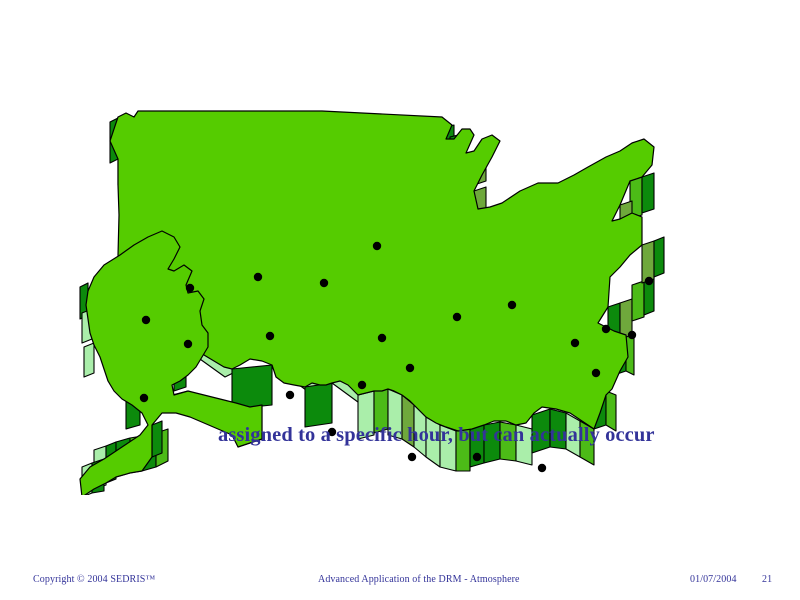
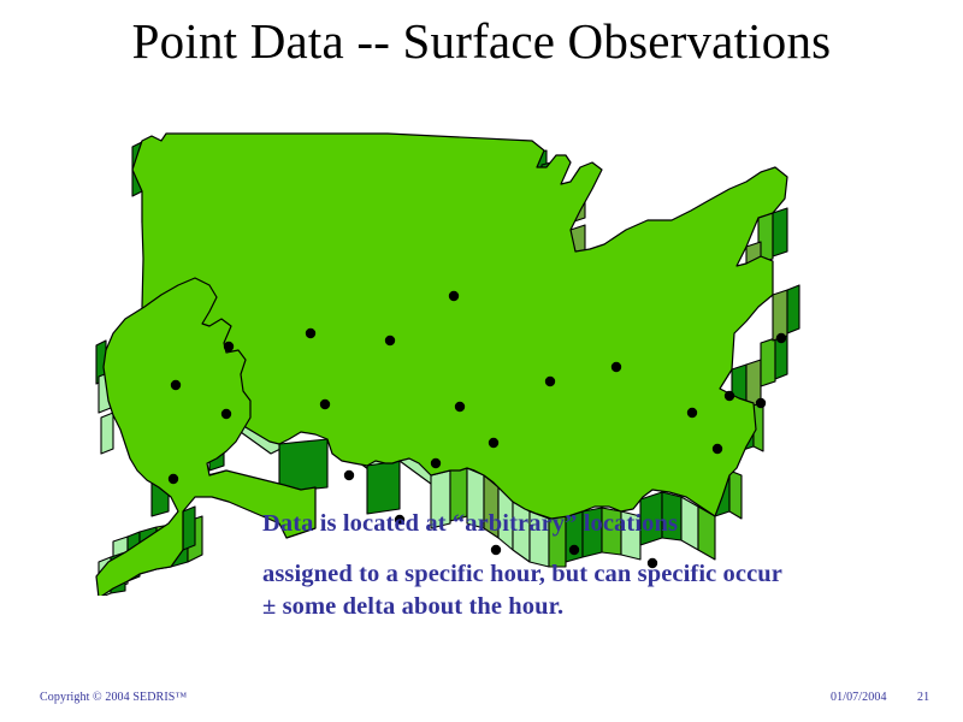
+ Point Data -- Surface Observations
+ Data is located at “arbitrary” locations
- assigned to a specific hour, but can actually occur
+ assigned to a specific hour, but can specific occur
+ ± some delta about the hour.
  Copyright © 2004 SEDRIS™
- Advanced Application of the DRM - Atmosphere
  01/07/2004
  21
